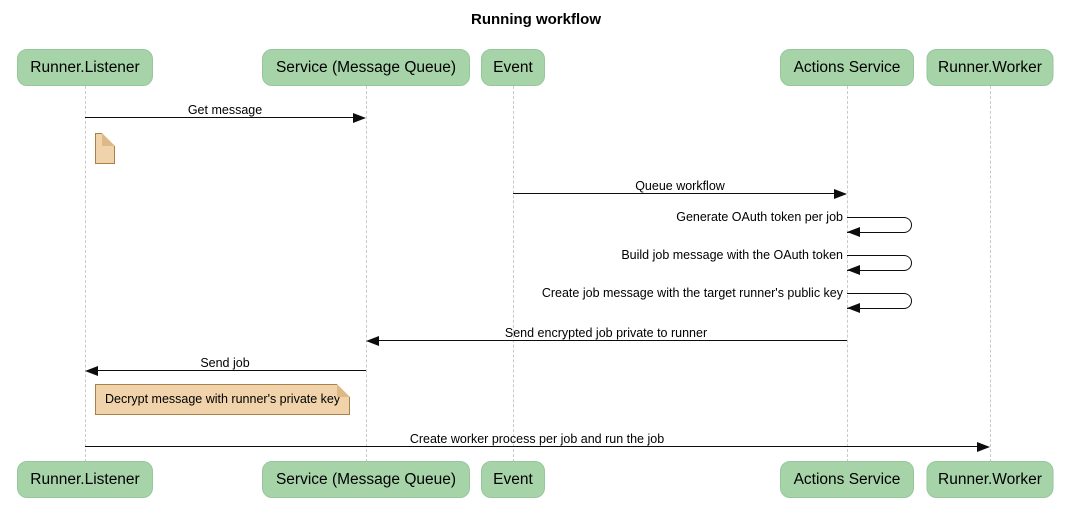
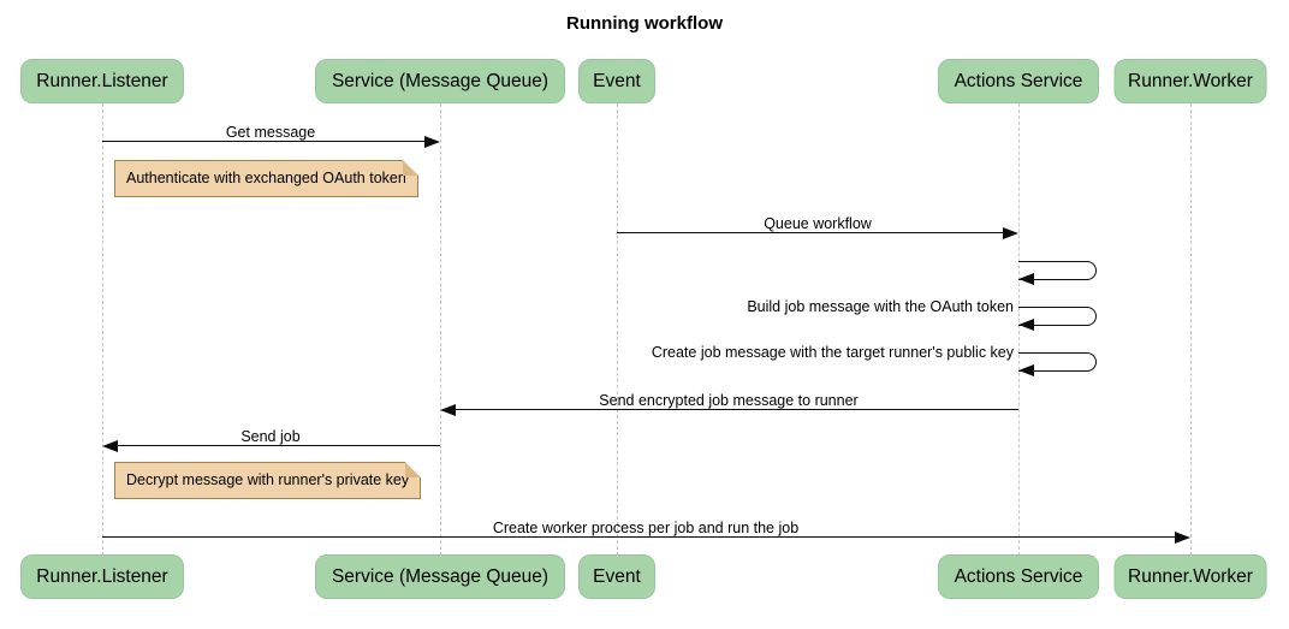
  Running workflow
  Runner.Listener
  Service (Message Queue)
  Event
  Actions Service
  Runner.Worker
  Get message
+ Authenticate with exchanged OAuth token
  Queue workflow
- Generate OAuth token per job
  Build job message with the OAuth token
  Create job message with the target runner's public key
- Send encrypted job private to runner
+ Send encrypted job message to runner
  Send job
  Decrypt message with runner's private key
  Create worker process per job and run the job
  Runner.Listener
  Service (Message Queue)
  Event
  Actions Service
  Runner.Worker
